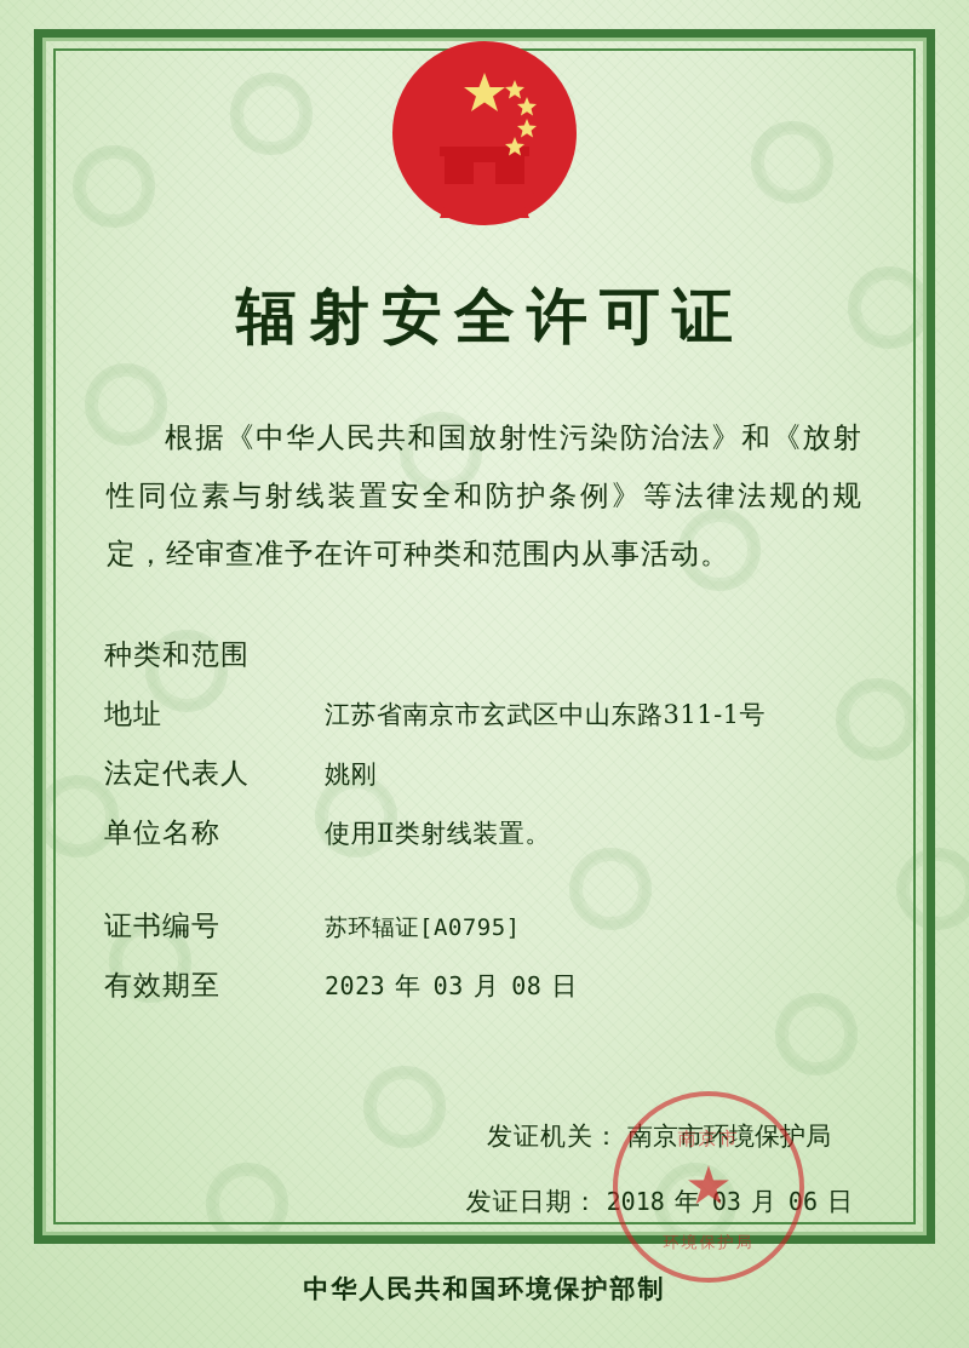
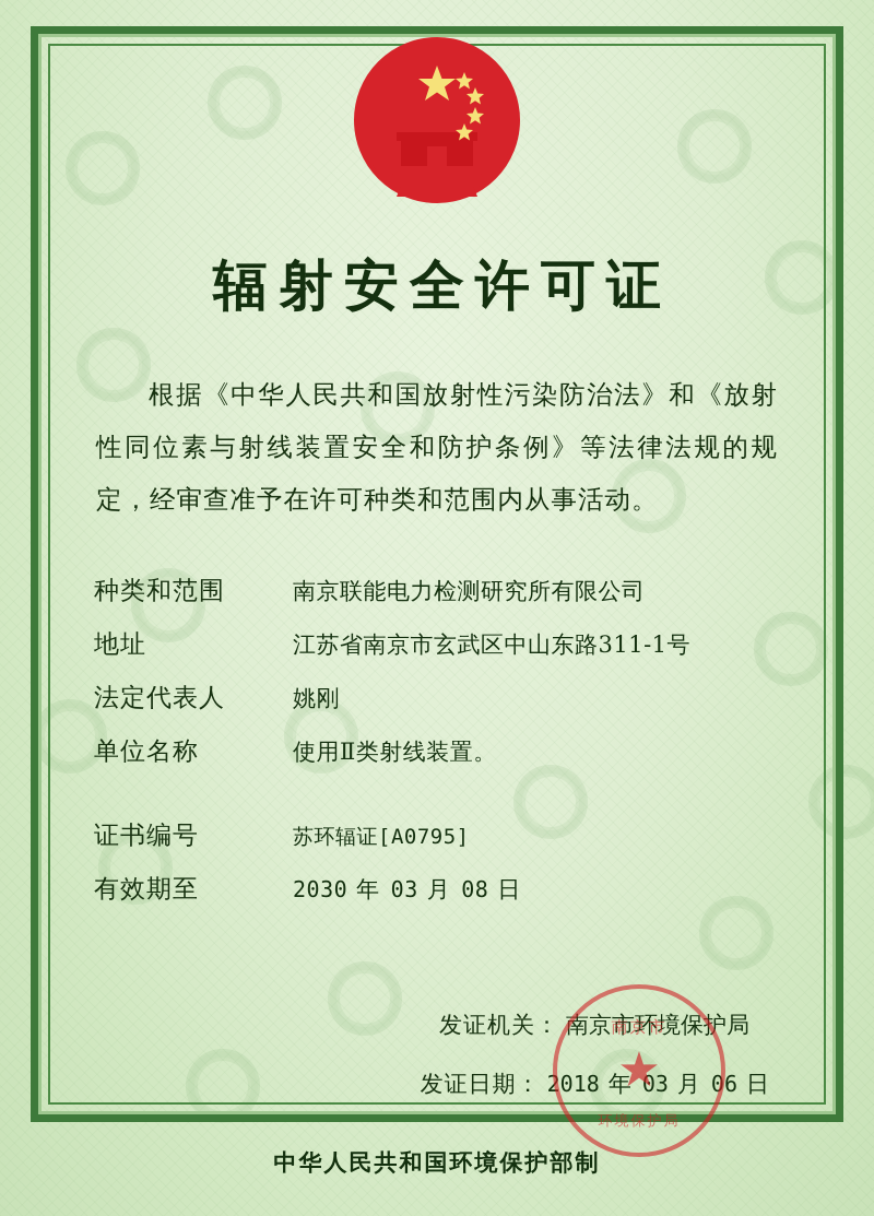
  辐射安全许可证
  根据《中华人民共和国放射性污染防治法》和《放射性同位素与射线装置安全和防护条例》等法律法规的规定，经审查准予在许可种类和范围内从事活动。
  种类和范围
+ 南京联能电力检测研究所有限公司
  地址
  江苏省南京市玄武区中山东路311-1号
  法定代表人
  姚刚
  单位名称
  使用Ⅱ类射线装置。
  证书编号
  苏环辐证[A0795]
  有效期至
- 2023
+ 2030
  年
  03
  月
  08
  日
  发证机关：
  南京市环境保护局
  发证日期：
  2018
  年
  03
  月
  06
  日
  南京市
  ★
  环境保护局
  中华人民共和国环境保护部制
